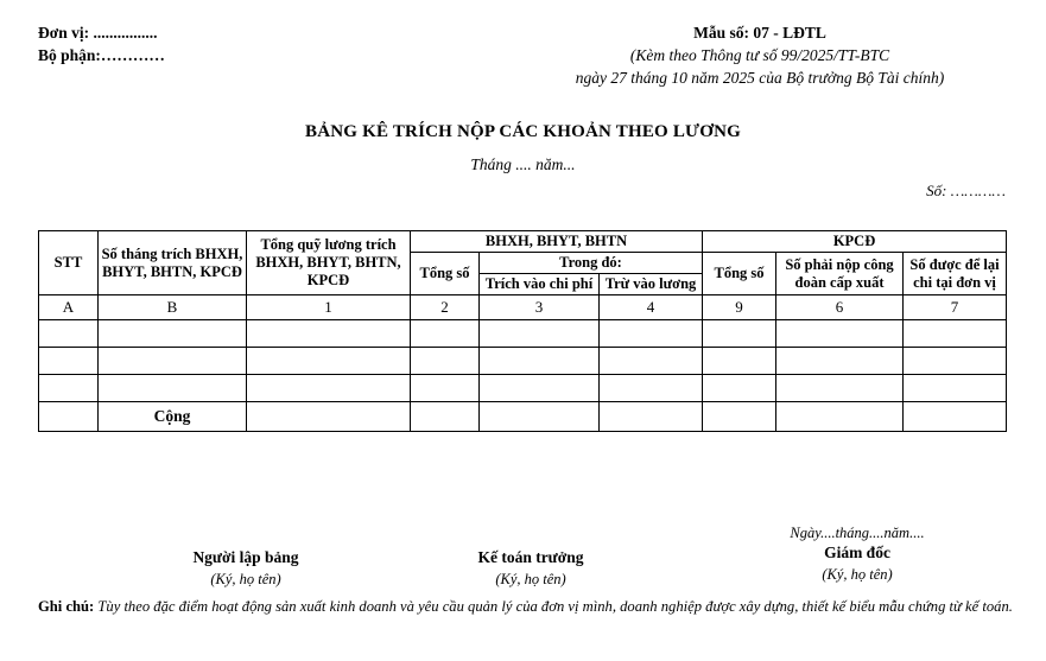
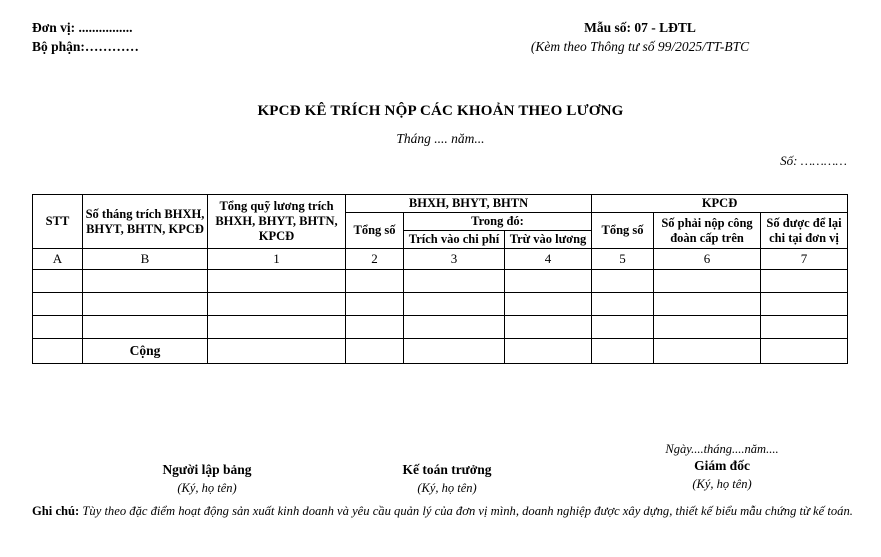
  Đơn vị: ................
  Bộ phận:…………
  Mẫu số: 07 - LĐTL
  (Kèm theo Thông tư số 99/2025/TT-BTC
- ngày 27 tháng 10 năm 2025 của Bộ trưởng Bộ Tài chính)
- BẢNG KÊ TRÍCH NỘP CÁC KHOẢN THEO LƯƠNG
+ KPCĐ KÊ TRÍCH NỘP CÁC KHOẢN THEO LƯƠNG
  Tháng .... năm...
  Số: …………
  STT	Số tháng trích BHXH, BHYT, BHTN, KPCĐ	Tổng quỹ lương trích BHXH, BHYT, BHTN, KPCĐ	BHXH, BHYT, BHTN	KPCĐ
- Tổng số	Trong đó:	Tổng số	Số phải nộp công đoàn cấp xuất	Số được để lại chi tại đơn vị
+ Tổng số	Trong đó:	Tổng số	Số phải nộp công đoàn cấp trên	Số được để lại chi tại đơn vị
  Trích vào chi phí	Trừ vào lương
- A	B	1	2	3	4	9	6	7
+ A	B	1	2	3	4	5	6	7
  	Cộng
  Người lập bảng
  (Ký, họ tên)
  Kế toán trưởng
  (Ký, họ tên)
  Ngày....tháng....năm....
  Giám đốc
  (Ký, họ tên)
  Ghi chú: Tùy theo đặc điểm hoạt động sản xuất kinh doanh và yêu cầu quản lý của đơn vị mình, doanh nghiệp được xây dựng, thiết kế biểu mẫu chứng từ kế toán.
